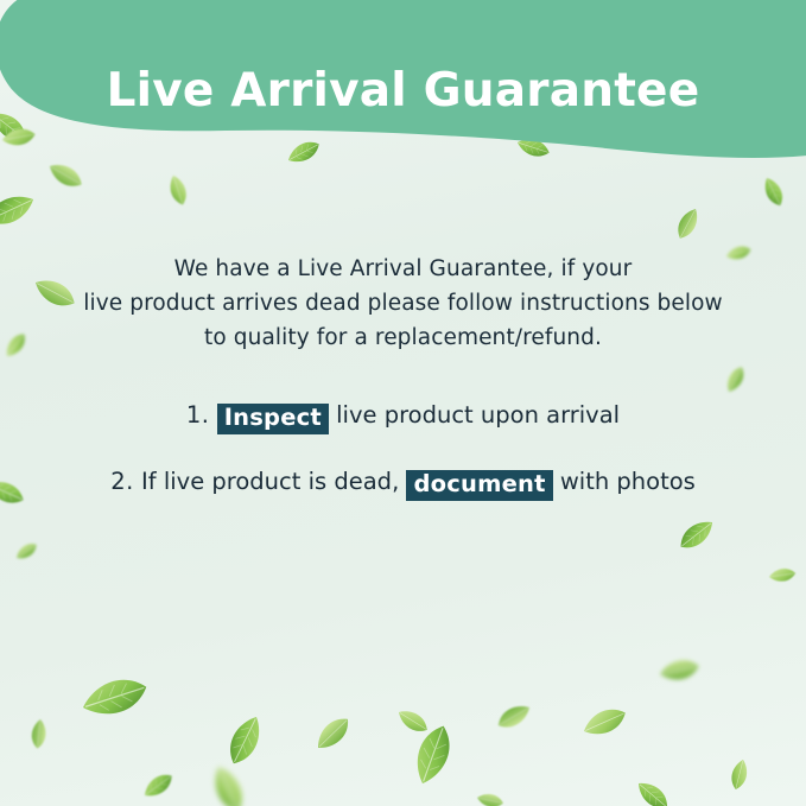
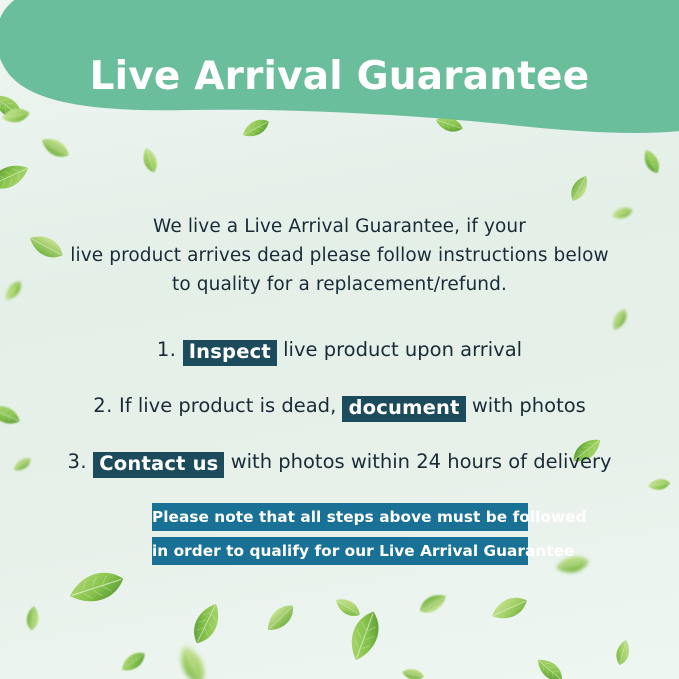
  Live Arrival Guarantee
- We have a Live Arrival Guarantee, if your
+ We live a Live Arrival Guarantee, if your
  live product arrives dead please follow instructions below
  to quality for a replacement/refund.
  1. Inspect live product upon arrival
  2. If live product is dead, document with photos
+ 3. Contact us with photos within 24 hours of delivery
+ Please note that all steps above must be followed
+ in order to qualify for our Live Arrival Guarantee
